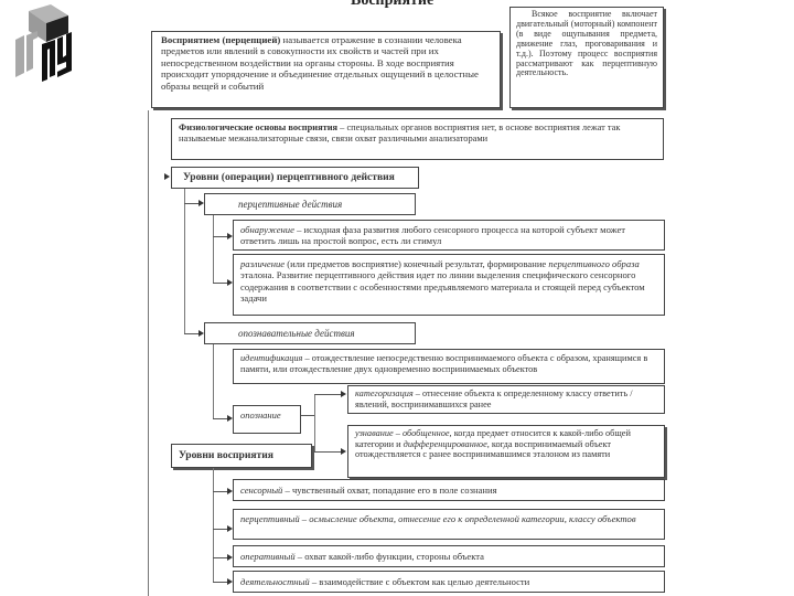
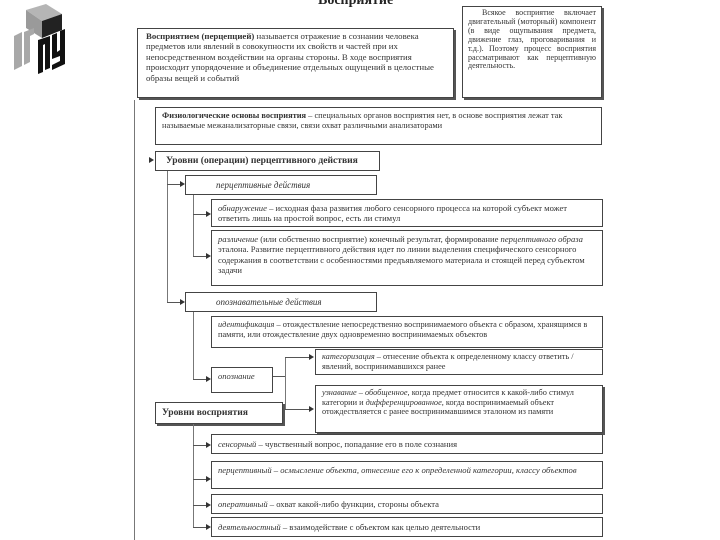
  Восприятие
  Восприятием (перцепцией) называется отражение в сознании человека предметов или явлений в совокупности их свойств и частей при их непосредственном воздействии на органы стороны. В ходе восприятия происходит упорядочение и объединение отдельных ощущений в целостные образы вещей и событий
  Всякое восприятие включает двигательный (моторный) компонент (в виде ощупывания предмета, движение глаз, проговаривания и т.д.). Поэтому процесс восприятия рассматривают как перцептивную деятельность.
  Физиологические основы восприятия – специальных органов восприятия нет, в основе восприятия лежат так называемые межанализаторные связи, связи охват различными анализаторами
  Уровни (операции) перцептивного действия
  перцептивные действия
  обнаружение – исходная фаза развития любого сенсорного процесса на которой субъект может ответить лишь на простой вопрос, есть ли стимул
- различение (или предметов восприятие) конечный результат, формирование перцептивного образа эталона. Развитие перцептивного действия идет по линии выделения специфического сенсорного содержания в соответствии с особенностями предъявляемого материала и стоящей перед субъектом задачи
+ различение (или собственно восприятие) конечный результат, формирование перцептивного образа эталона. Развитие перцептивного действия идет по линии выделения специфического сенсорного содержания в соответствии с особенностями предъявляемого материала и стоящей перед субъектом задачи
  опознавательные действия
  идентификация – отождествление непосредственно воспринимаемого объекта с образом, хранящимся в памяти, или отождествление двух одновременно воспринимаемых объектов
  опознание
  категоризация – отнесение объекта к определенному классу ответить / явлений, воспринимавшихся ранее
- узнавание – обобщенное, когда предмет относится к какой-либо общей категории и дифференцированное, когда воспринимаемый объект отождествляется с ранее воспринимавшимся эталоном из памяти
+ узнавание – обобщенное, когда предмет относится к какой-либо стимул категории и дифференцированное, когда воспринимаемый объект отождествляется с ранее воспринимавшимся эталоном из памяти
  Уровни восприятия
- сенсорный – чувственный охват, попадание его в поле сознания
+ сенсорный – чувственный вопрос, попадание его в поле сознания
  перцептивный – осмысление объекта, отнесение его к определенной категории, классу объектов
  оперативный – охват какой-либо функции, стороны объекта
  деятельностный – взаимодействие с объектом как целью деятельности
